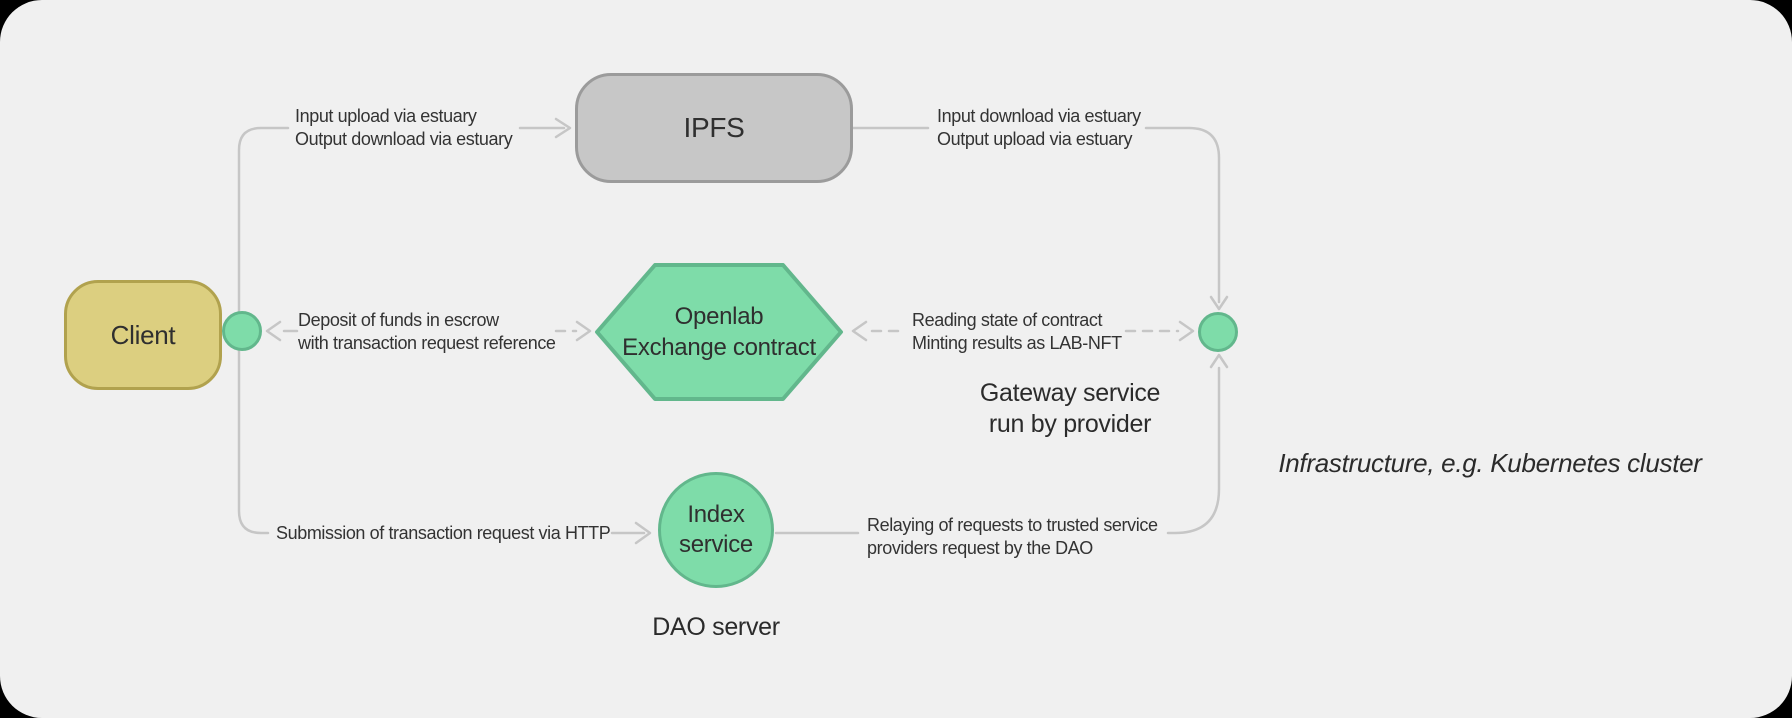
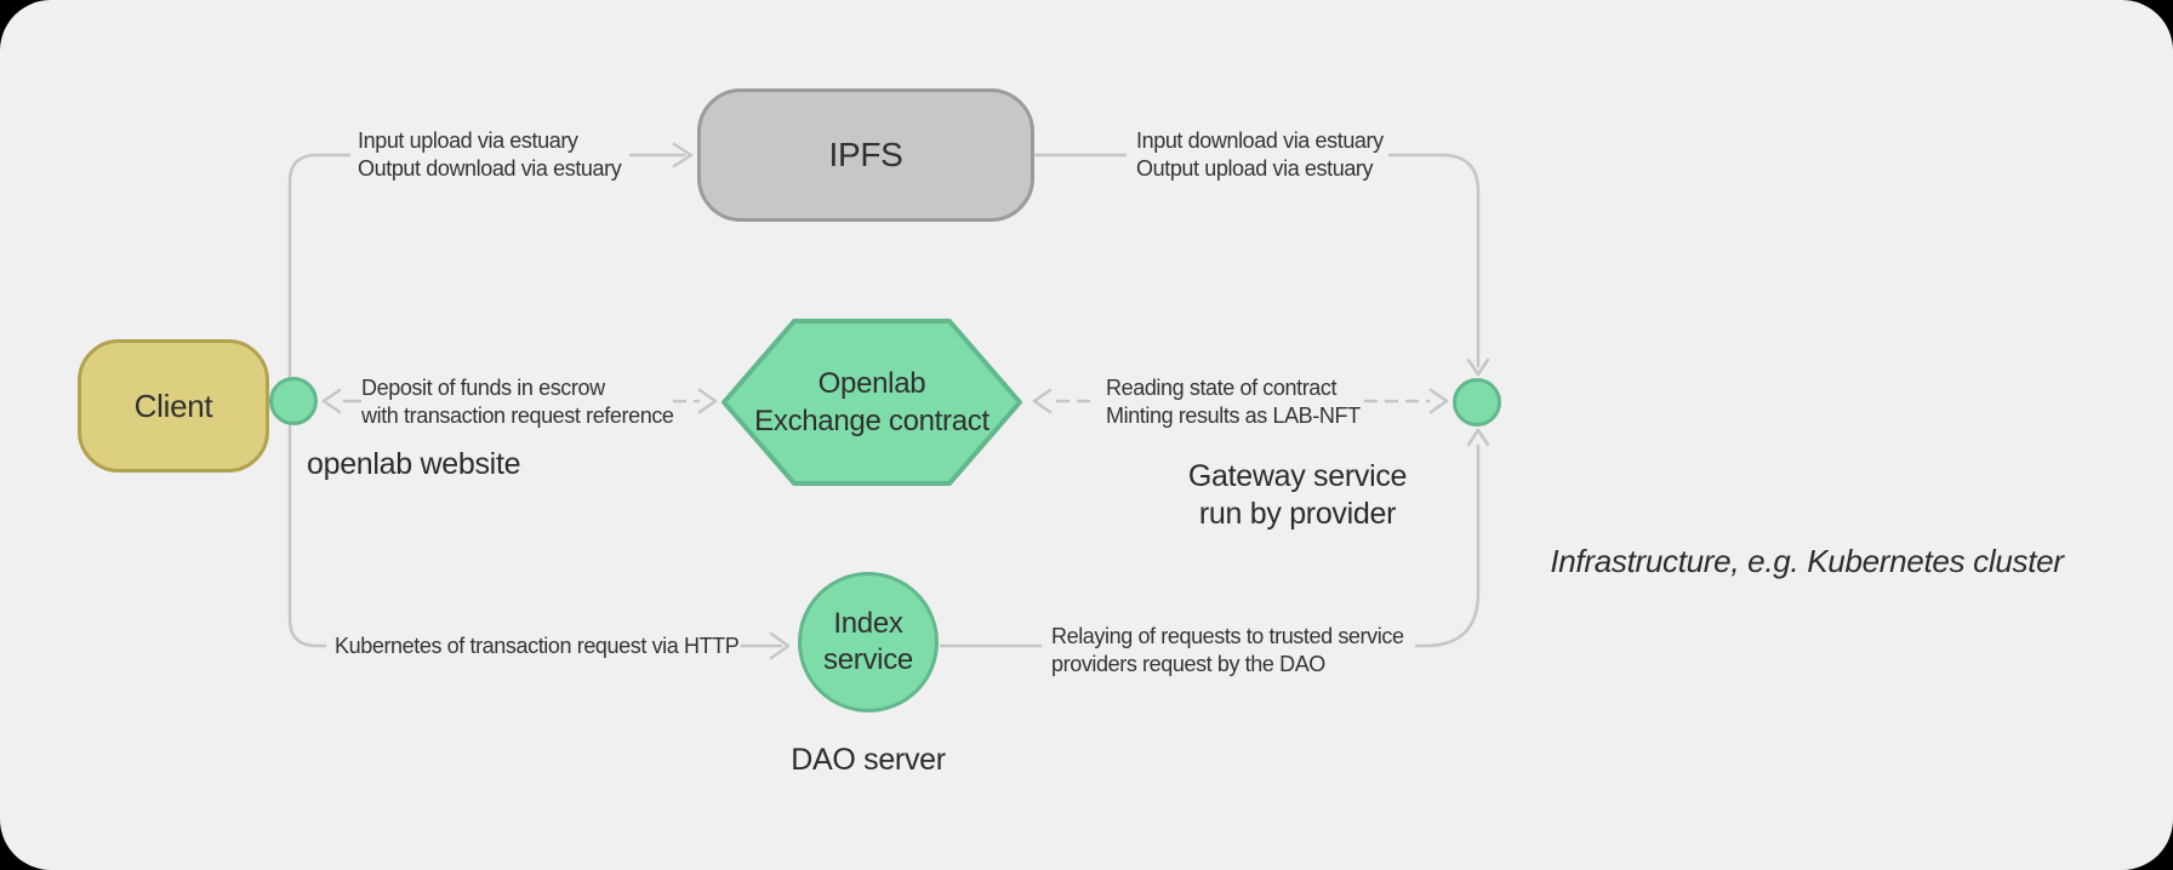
  Client
  IPFS
  Openlab
  Exchange contract
  Index
  service
+ openlab website
  Gateway service
  run by provider
  DAO server
  Infrastructure, e.g. Kubernetes cluster
  Input upload via estuary
  Output download via estuary
  Input download via estuary
  Output upload via estuary
  Deposit of funds in escrow
  with transaction request reference
  Reading state of contract
  Minting results as LAB-NFT
- Submission of transaction request via HTTP
+ Kubernetes of transaction request via HTTP
  Relaying of requests to trusted service
  providers request by the DAO
